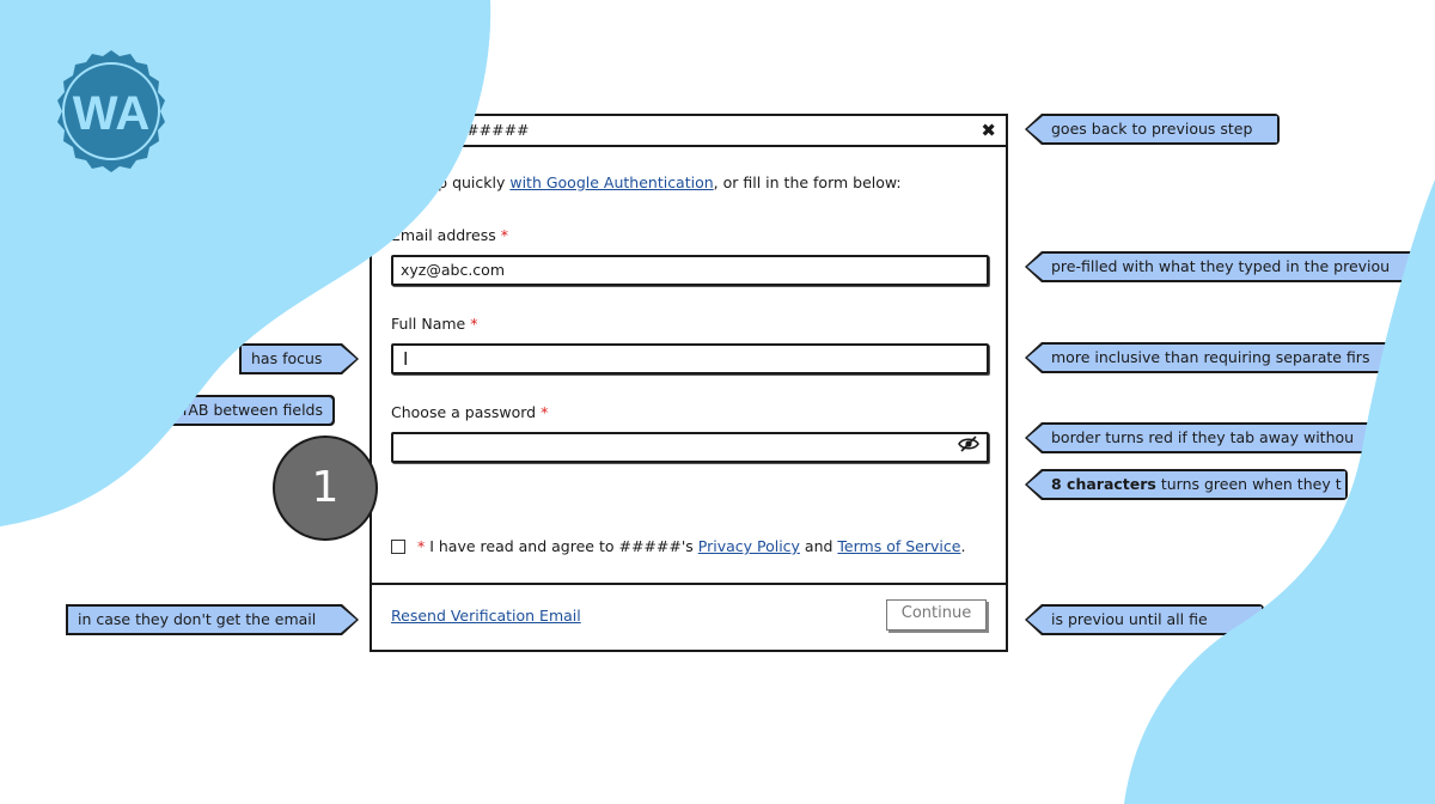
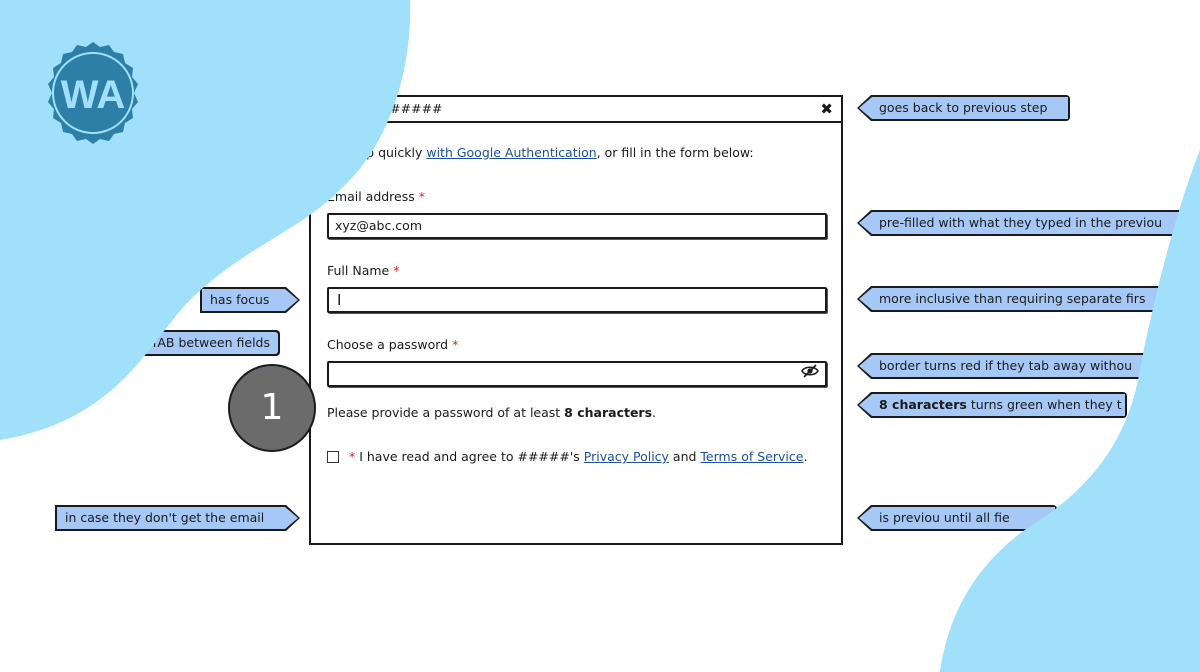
  ✖
  quickly with Google Authentication, or fill in the form below:
  mail address *
  xyz@abc.com
  Full Name *
  I
  Choose a password *
+ Please provide a password of at least 8 characters.
  *
  I have read and agree to #####'s
  Privacy Policy
  and
  Terms of Service
  .
- Resend Verification Email
- Continue
  1
  has focus
  AB between fields
  in case they don't get the email
  goes back to previous step
  pre-filled with what they typed in the previou
  more inclusive than requiring separate firs
  border turns red if they tab away withou
  8 characters turns green when they t
  is previou until all fie
  WA
